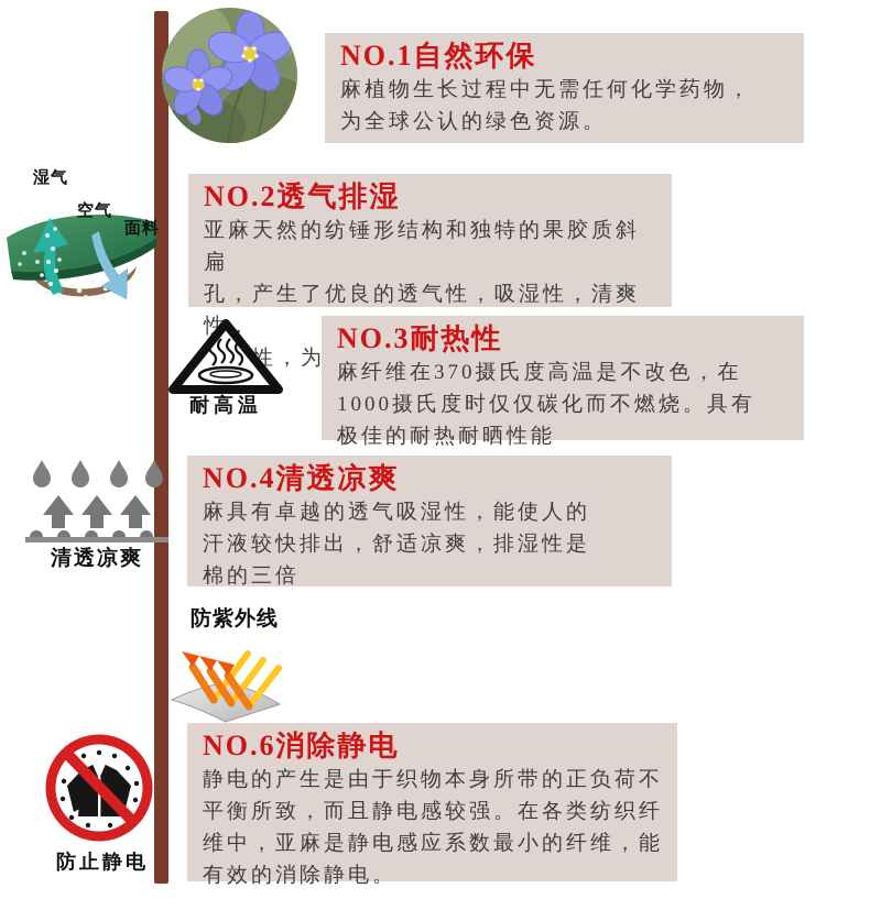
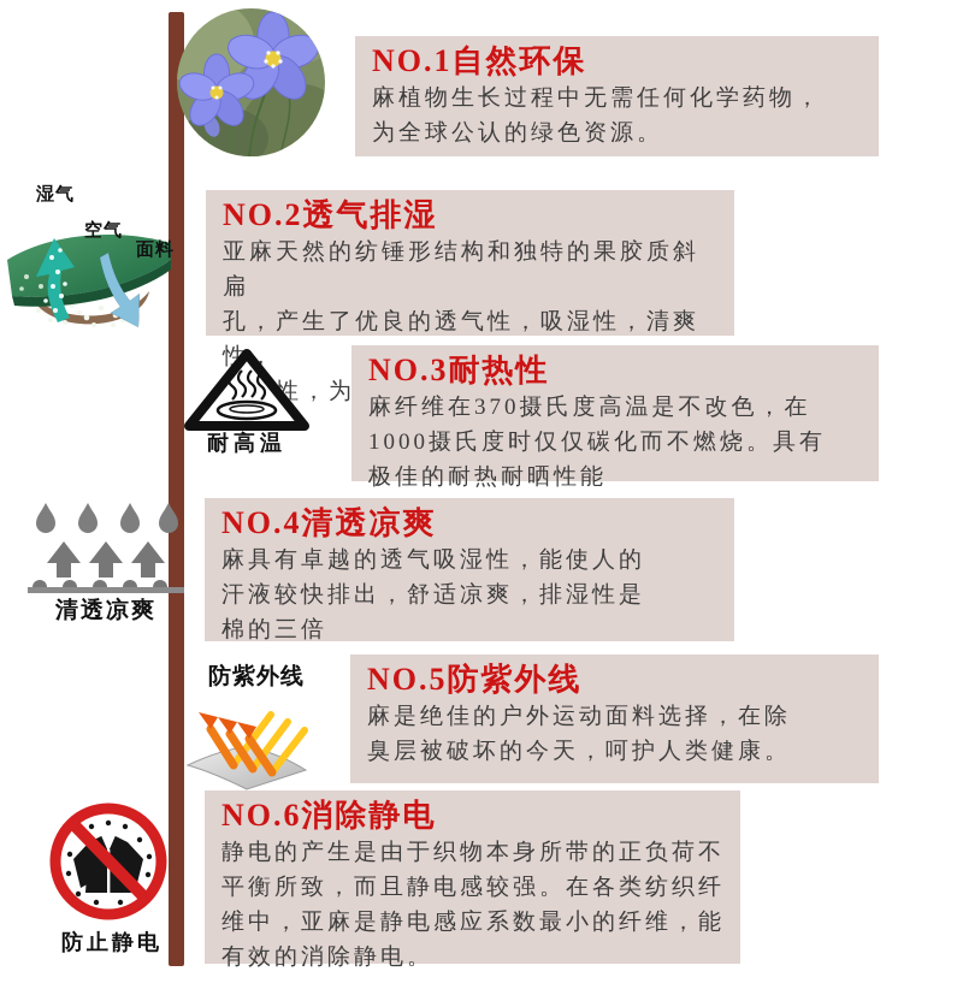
  NO.1自然环保
  麻植物生长过程中无需任何化学药物，
  为全球公认的绿色资源。
  湿气
  空气
  面料
  NO.2透气排湿
  亚麻天然的纺锤形结构和独特的果胶质斜扁
  孔，产生了优良的透气性，吸湿性，清爽性，
  耐高温
  NO.3耐热性
  麻纤维在370摄氏度高温是不改色，在
  1000摄氏度时仅仅碳化而不燃烧。具有
  极佳的耐热耐晒性能
  清透凉爽
  NO.4清透凉爽
  麻具有卓越的透气吸湿性，能使人的
  汗液较快排出，舒适凉爽，排湿性是
  棉的三倍
  防紫外线
+ NO.5防紫外线
+ 麻是绝佳的户外运动面料选择，在除
+ 臭层被破坏的今天，呵护人类健康。
  防止静电
  NO.6消除静电
  静电的产生是由于织物本身所带的正负荷不
  平衡所致，而且静电感较强。在各类纺织纤
  维中，亚麻是静电感应系数最小的纤维，能
  有效的消除静电。
